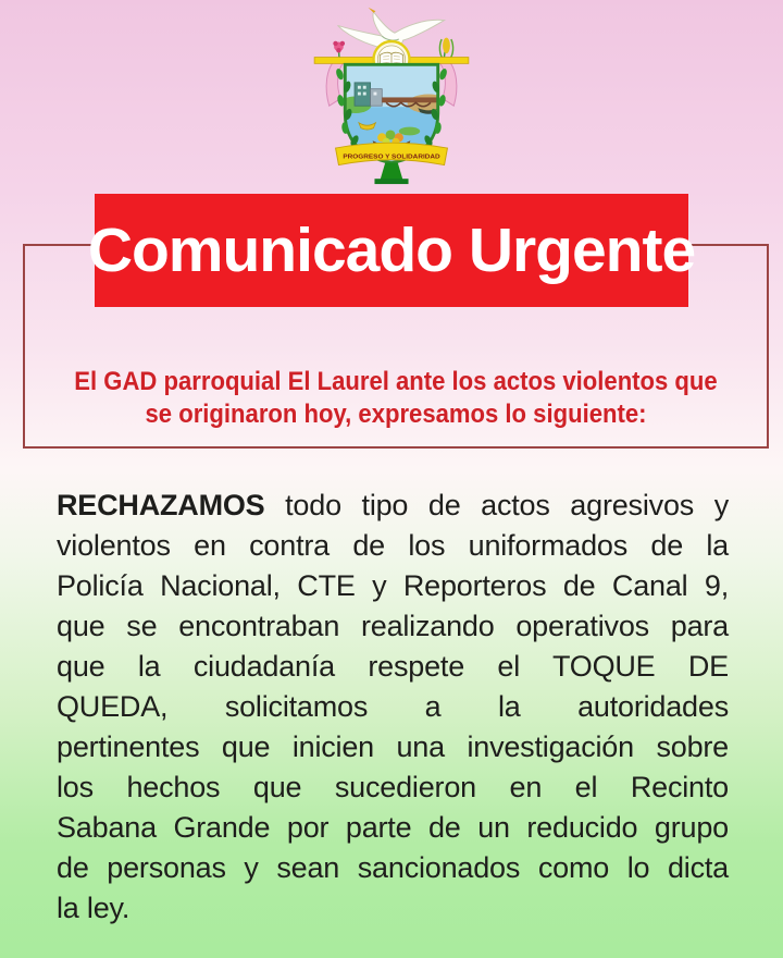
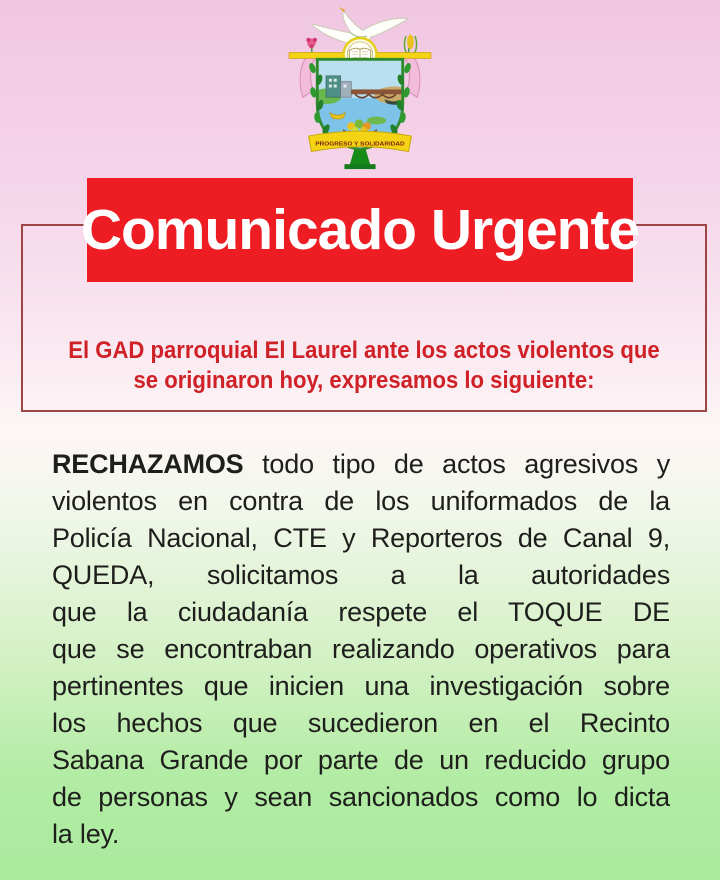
  El GAD parroquial El Laurel ante los actos violentos que
  se originaron hoy, expresamos lo siguiente:
  Comunicado Urgente
  RECHAZAMOS todo tipo de actos agresivos y
  violentos en contra de los uniformados de la
  Policía Nacional, CTE y Reporteros de Canal 9,
- que se encontraban realizando operativos para
+ QUEDA, solicitamos a la autoridades
  que la ciudadanía respete el TOQUE DE
- QUEDA, solicitamos a la autoridades
+ que se encontraban realizando operativos para
  pertinentes que inicien una investigación sobre
  los hechos que sucedieron en el Recinto
  Sabana Grande por parte de un reducido grupo
  de personas y sean sancionados como lo dicta
  la ley.
